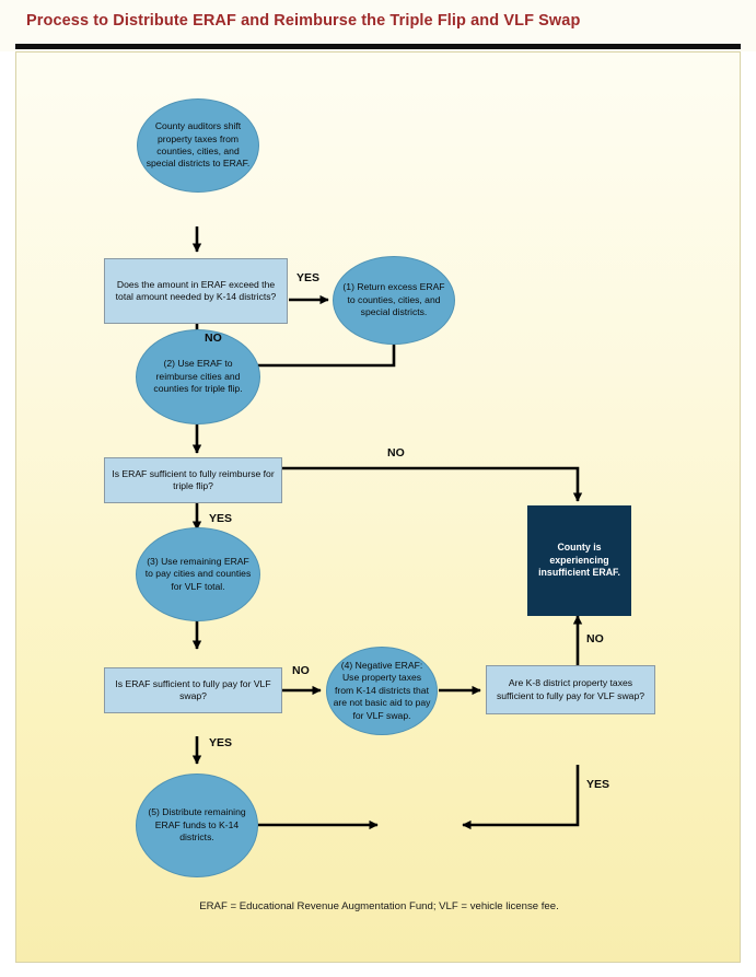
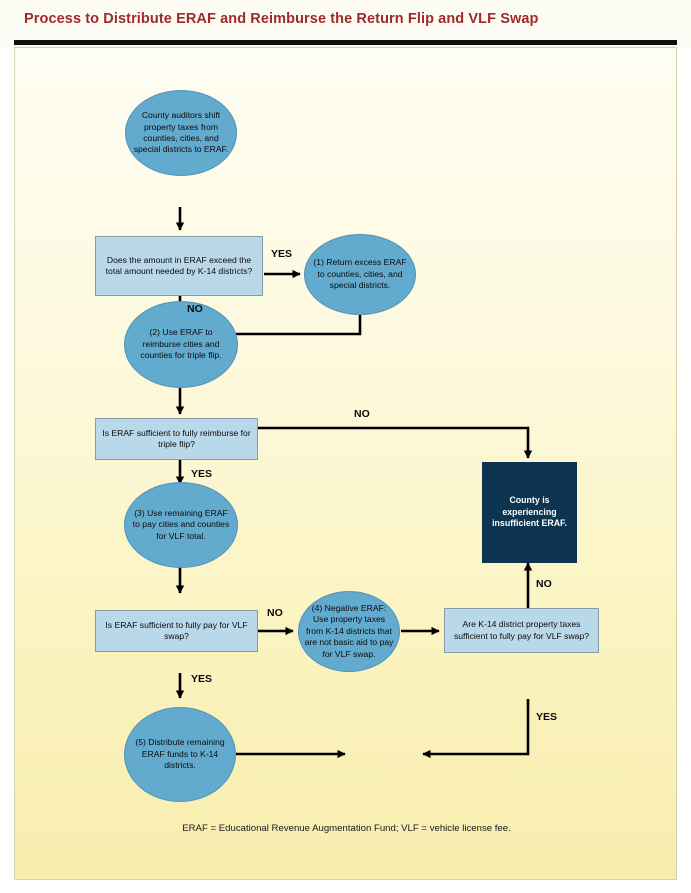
- Process to Distribute ERAF and Reimburse the Triple Flip and VLF Swap
+ Process to Distribute ERAF and Reimburse the Return Flip and VLF Swap
  County auditors shift property taxes from counties, cities, and special districts to ERAF.
  Does the amount in ERAF exceed the total amount needed by K-14 districts?
  (1) Return excess ERAF to counties, cities, and special districts.
  (2) Use ERAF to reimburse cities and counties for triple flip.
  Is ERAF sufficient to fully reimburse for triple flip?
  (3) Use remaining ERAF to pay cities and counties for VLF total.
  Is ERAF sufficient to fully pay for VLF swap?
  (4) Negative ERAF: Use property taxes from K-14 districts that are not basic aid to pay for VLF swap.
- Are K-8 district property taxes sufficient to fully pay for VLF swap?
+ Are K-14 district property taxes sufficient to fully pay for VLF swap?
  County is experiencing insufficient ERAF.
  (5) Distribute remaining ERAF funds to K-14 districts.
  YES
  NO
  NO
  YES
  NO
  YES
  NO
  YES
  ERAF = Educational Revenue Augmentation Fund; VLF = vehicle license fee.
